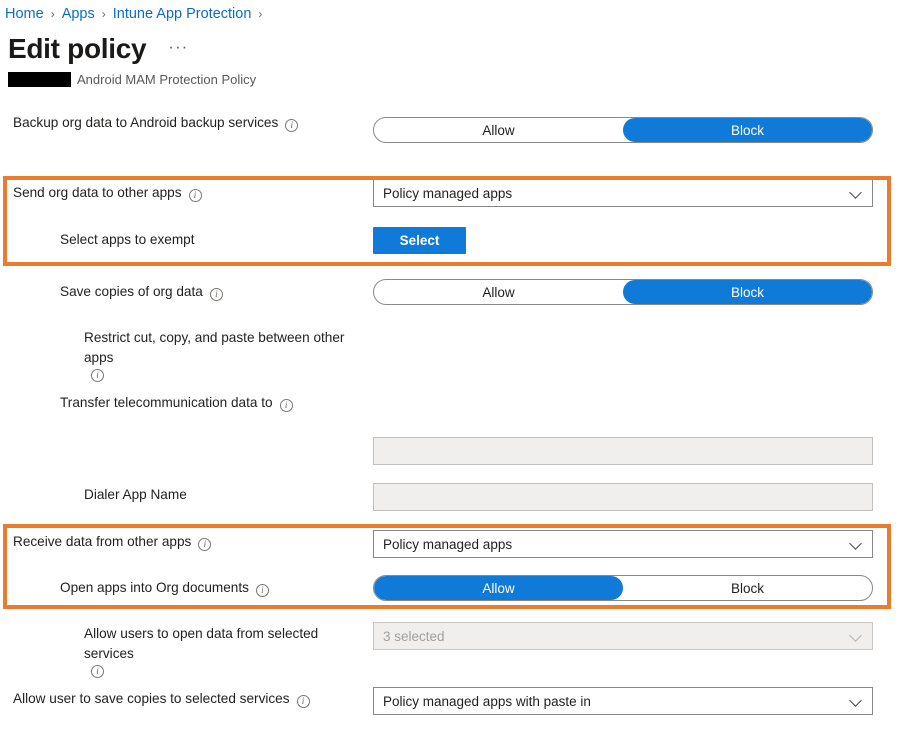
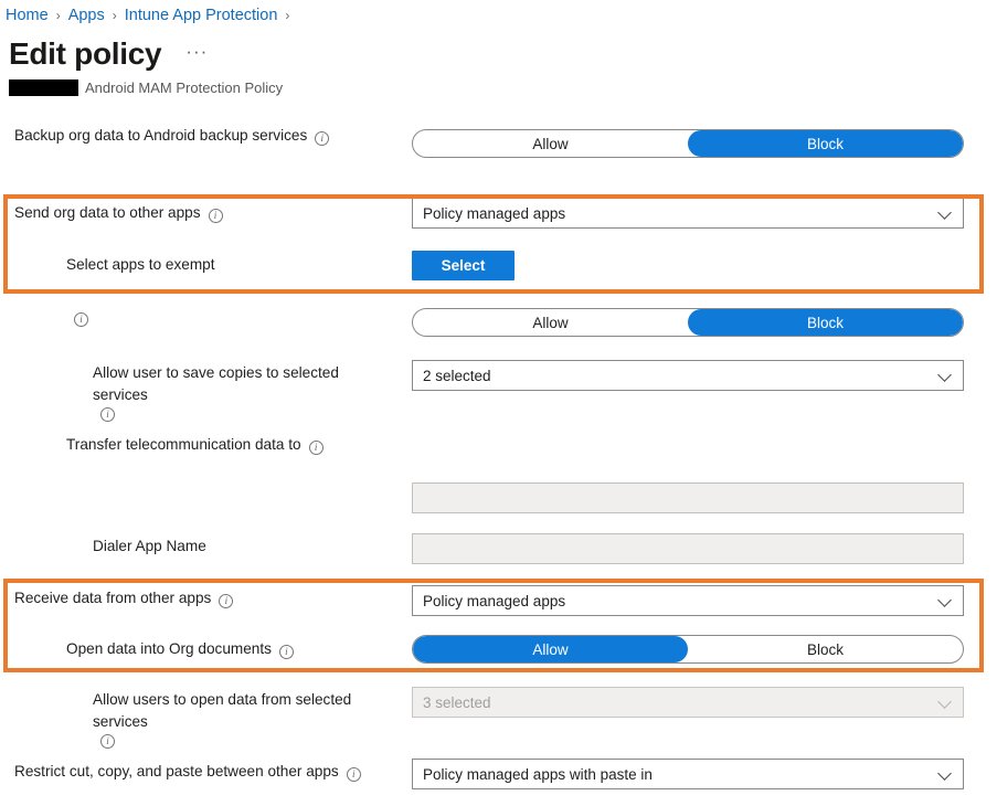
  Home
  ›
  Apps
  ›
  Intune App Protection
  ›
  Edit policy
  ···
  Android MAM Protection Policy
  Backup org data to Android backup services
  i
  Allow
  Block
  Send org data to other apps
  i
  Policy managed apps
  Select apps to exempt
  Select
- Save copies of org data
  i
  Allow
  Block
- Restrict cut, copy, and paste between other apps
+ Allow user to save copies to selected services
  i
+ 2 selected
  Transfer telecommunication data to
  i
  Dialer App Name
  Receive data from other apps
  i
  Policy managed apps
- Open apps into Org documents
+ Open data into Org documents
  i
  Allow
  Block
  Allow users to open data from selected services
  i
  3 selected
- Allow user to save copies to selected services
+ Restrict cut, copy, and paste between other apps
  i
  Policy managed apps with paste in
